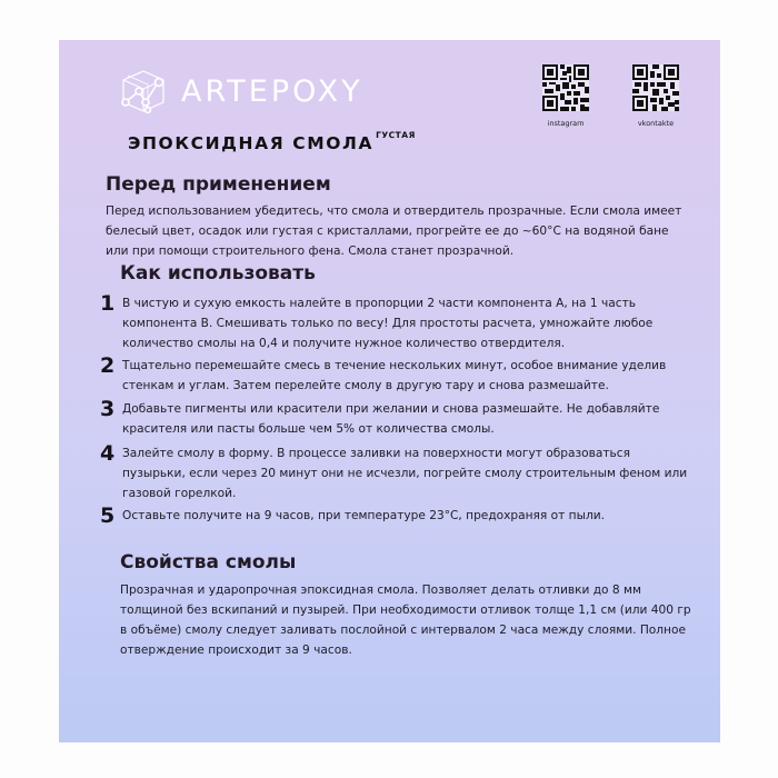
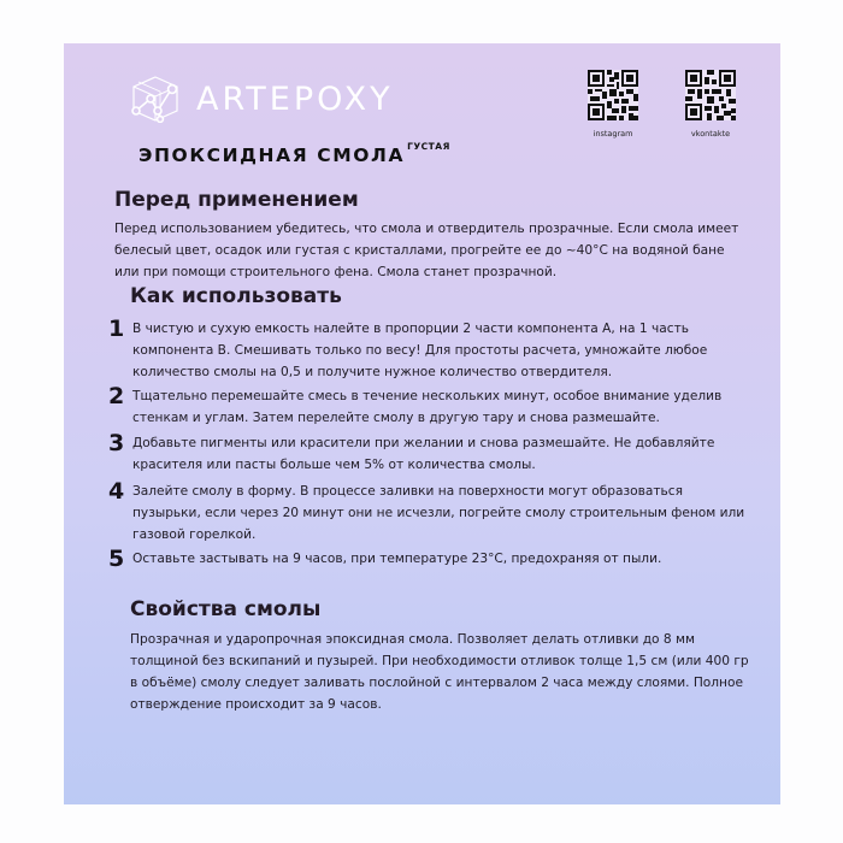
  ARTEPOXY
  ЭПОКСИДНАЯ СМОЛА ГУСТАЯ
  instagram
  vkontakte
  Перед применением
- Перед использованием убедитесь, что смола и отвердитель прозрачные. Если смола имеет белесый цвет, осадок или густая с кристаллами, прогрейте ее до ~60°C на водяной бане или при помощи строительного фена. Смола станет прозрачной.
+ Перед использованием убедитесь, что смола и отвердитель прозрачные. Если смола имеет белесый цвет, осадок или густая с кристаллами, прогрейте ее до ~40°C на водяной бане или при помощи строительного фена. Смола станет прозрачной.
  Как использовать
  1
- В чистую и сухую емкость налейте в пропорции 2 части компонента А, на 1 часть компонента В. Смешивать только по весу! Для простоты расчета, умножайте любое количество смолы на 0,4 и получите нужное количество отвердителя.
+ В чистую и сухую емкость налейте в пропорции 2 части компонента А, на 1 часть компонента В. Смешивать только по весу! Для простоты расчета, умножайте любое количество смолы на 0,5 и получите нужное количество отвердителя.
  2
  Тщательно перемешайте смесь в течение нескольких минут, особое внимание уделив стенкам и углам. Затем перелейте смолу в другую тару и снова размешайте.
  3
  Добавьте пигменты или красители при желании и снова размешайте. Не добавляйте красителя или пасты больше чем 5% от количества смолы.
  4
  Залейте смолу в форму. В процессе заливки на поверхности могут образоваться пузырьки, если через 20 минут они не исчезли, погрейте смолу строительным феном или газовой горелкой.
  5
- Оставьте получите на 9 часов, при температуре 23°C, предохраняя от пыли.
+ Оставьте застывать на 9 часов, при температуре 23°C, предохраняя от пыли.
  Свойства смолы
- Прозрачная и ударопрочная эпоксидная смола. Позволяет делать отливки до 8 мм толщиной без вскипаний и пузырей. При необходимости отливок толще 1,1 см (или 400 гр в объёме) смолу следует заливать послойной с интервалом 2 часа между слоями. Полное отверждение происходит за 9 часов.
+ Прозрачная и ударопрочная эпоксидная смола. Позволяет делать отливки до 8 мм толщиной без вскипаний и пузырей. При необходимости отливок толще 1,5 см (или 400 гр в объёме) смолу следует заливать послойной с интервалом 2 часа между слоями. Полное отверждение происходит за 9 часов.
